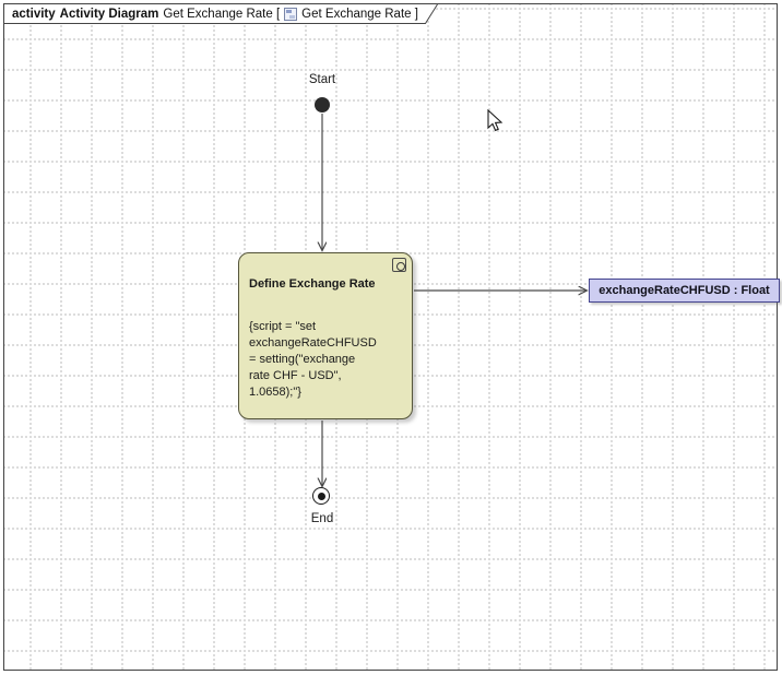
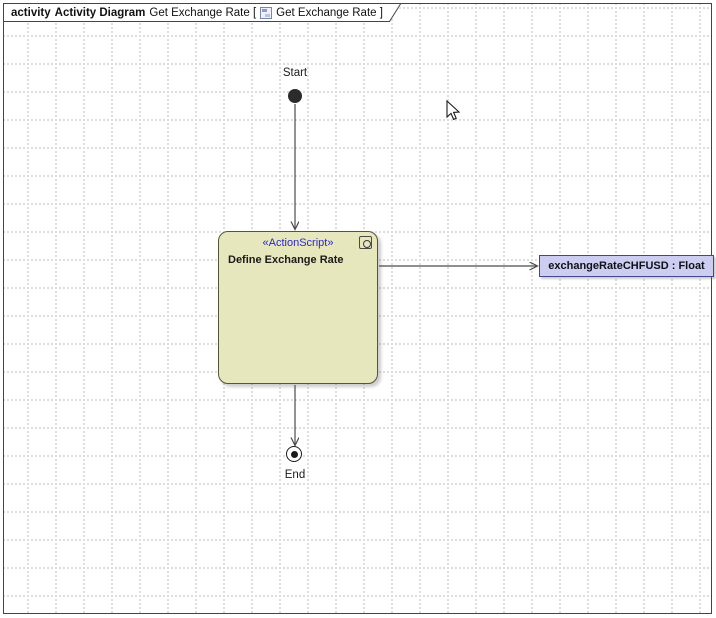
  activity
  Activity Diagram
  Get Exchange Rate [
  Get Exchange Rate ]
  Start
+ «ActionScript»
  Define Exchange Rate
- {script = "set
- exchangeRateCHFUSD
- = setting("exchange
- rate CHF - USD",
- 1.0658);"}
  exchangeRateCHFUSD : Float
  End
